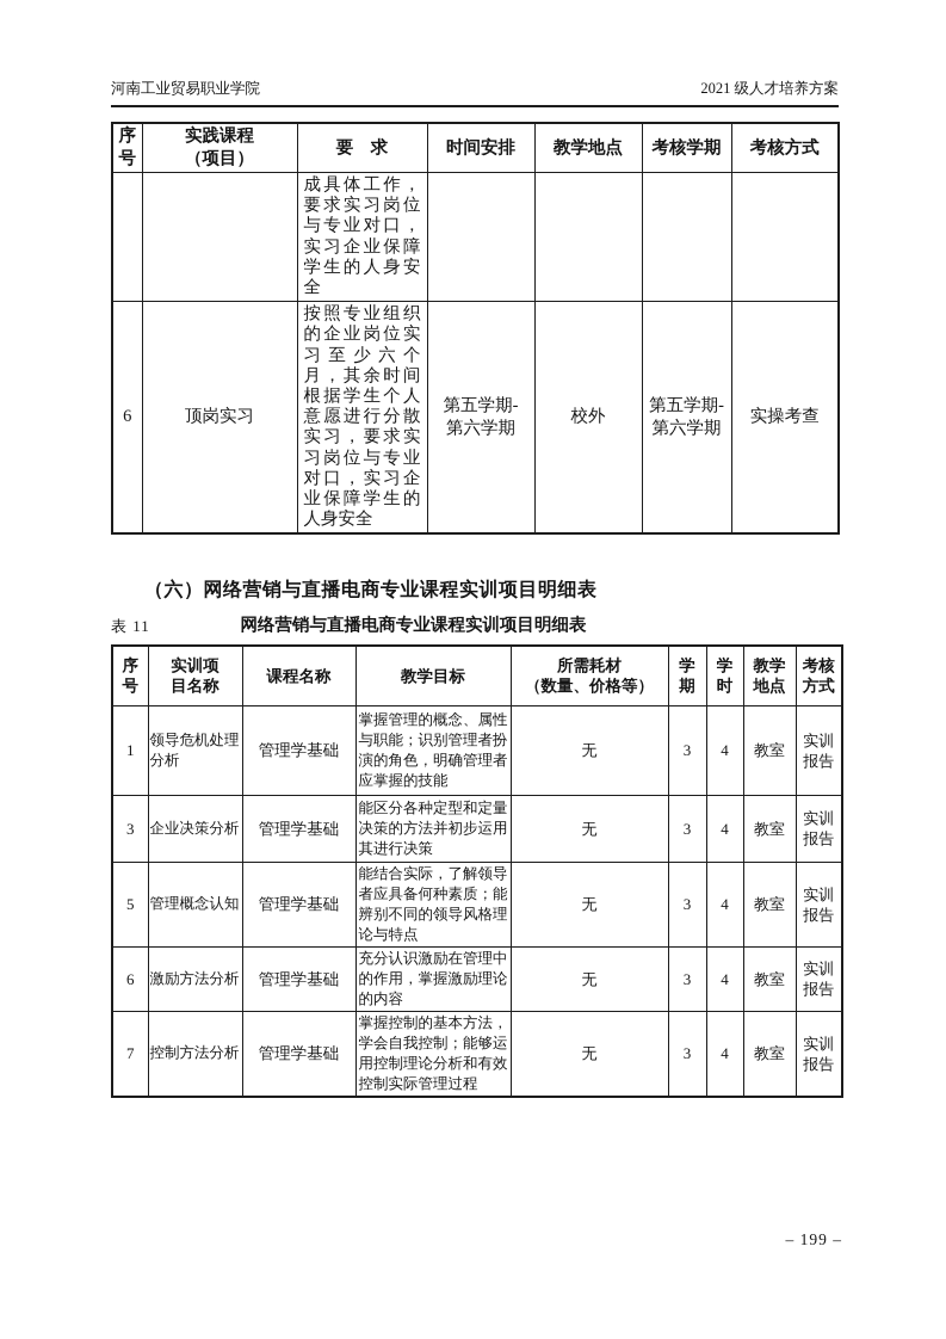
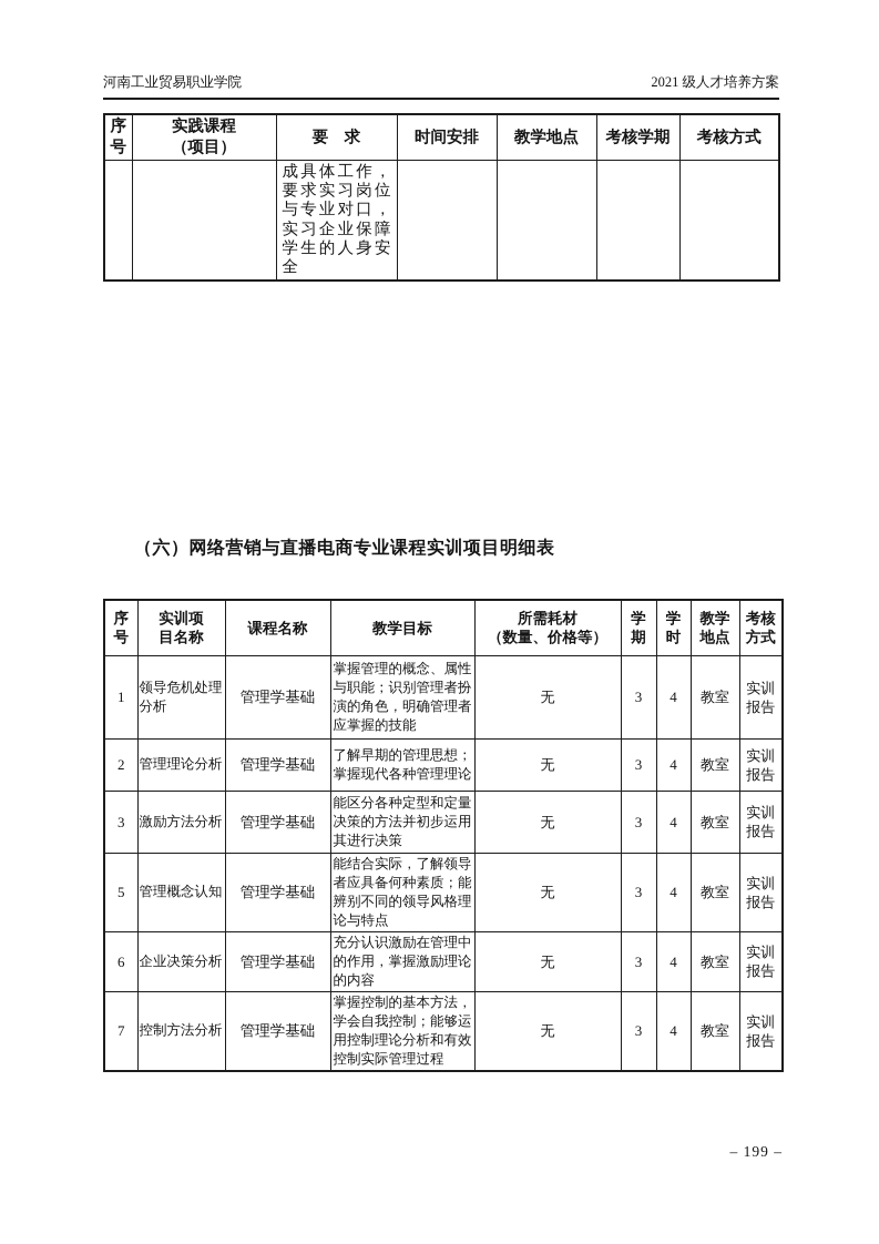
  河南工业贸易职业学院
  2021 级人才培养方案
  序 号	实践课程 （项目）	要 求	时间安排	教学地点	考核学期	考核方式
  		成具体工作，要求实习岗位与专业对口，实习企业保障学生的人身安全
- 6	顶岗实习	按照专业组织的企业岗位实习至少六个月，其余时间根据学生个人意愿进行分散实习，要求实习岗位与专业对口，实习企业保障学生的人身安全	第五学期- 第六学期	校外	第五学期- 第六学期	实操考查
  （六）网络营销与直播电商专业课程实训项目明细表
- 表 11
- 网络营销与直播电商专业课程实训项目明细表
  序 号	实训项 目名称	课程名称	教学目标	所需耗材 （数量、价格等）	学 期	学 时	教学 地点	考核 方式
  1	领导危机处理分析	管理学基础	掌握管理的概念、属性与职能；识别管理者扮演的角色，明确管理者应掌握的技能	无	3	4	教室	实训 报告
+ 2	管理理论分析	管理学基础	了解早期的管理思想；掌握现代各种管理理论	无	3	4	教室	实训 报告
- 3	企业决策分析	管理学基础	能区分各种定型和定量决策的方法并初步运用其进行决策	无	3	4	教室	实训 报告
+ 3	激励方法分析	管理学基础	能区分各种定型和定量决策的方法并初步运用其进行决策	无	3	4	教室	实训 报告
  5	管理概念认知	管理学基础	能结合实际，了解领导者应具备何种素质；能辨别不同的领导风格理论与特点	无	3	4	教室	实训 报告
- 6	激励方法分析	管理学基础	充分认识激励在管理中的作用，掌握激励理论的内容	无	3	4	教室	实训 报告
+ 6	企业决策分析	管理学基础	充分认识激励在管理中的作用，掌握激励理论的内容	无	3	4	教室	实训 报告
  7	控制方法分析	管理学基础	掌握控制的基本方法，学会自我控制；能够运用控制理论分析和有效控制实际管理过程	无	3	4	教室	实训 报告
  – 199 –
